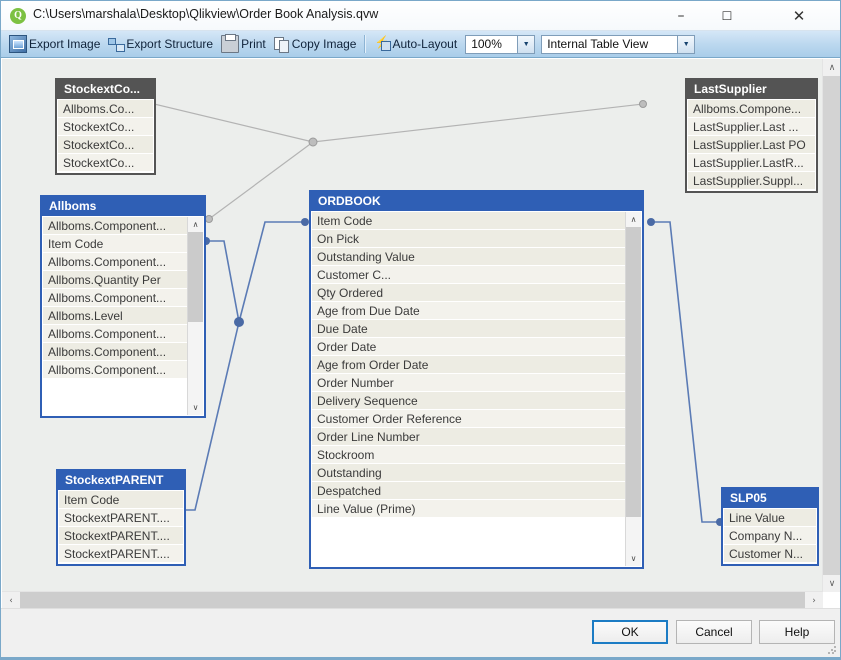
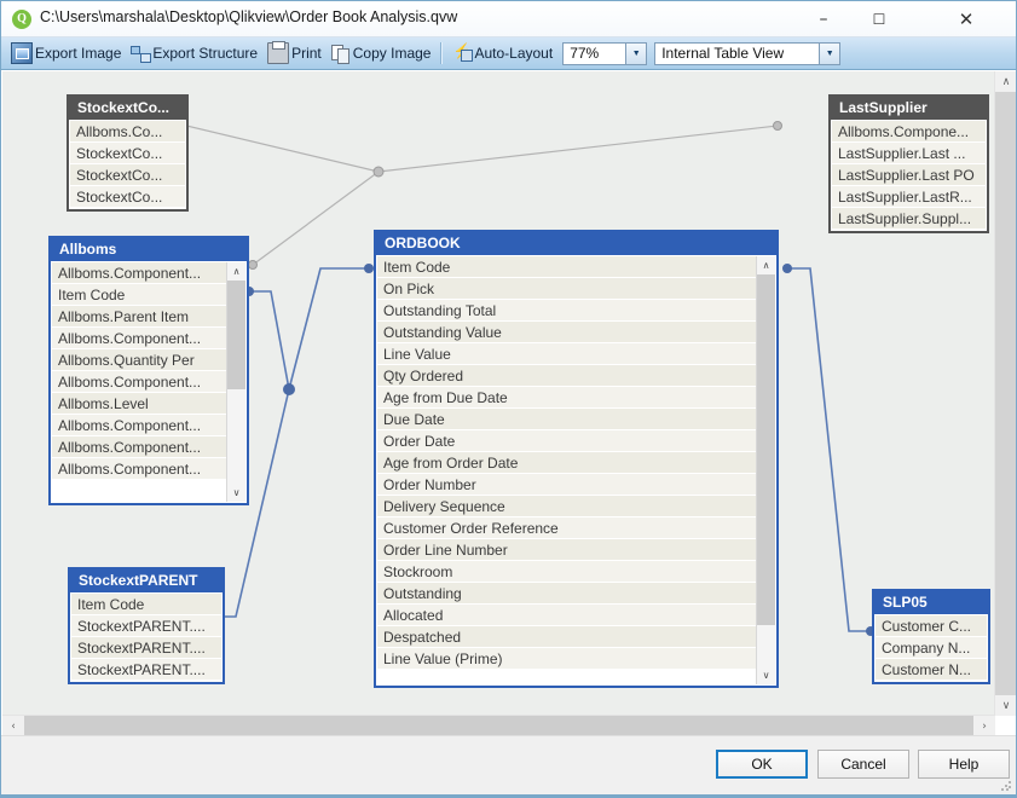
  Q
  C:\Users\marshala\Desktop\Qlikview\Order Book Analysis.qvw
  –
  ☐
  ✕
  Export Image
  Export Structure
  Print
  Copy Image
  Auto-Layout
- 100%
+ 77%
  Internal Table View
  StockextCo...
  Allboms.Co...
  StockextCo...
  StockextCo...
  StockextCo...
  LastSupplier
  Allboms.Compone...
  LastSupplier.Last ...
  LastSupplier.Last PO
  LastSupplier.LastR...
  LastSupplier.Suppl...
  Allboms
  Allboms.Component...
  Item Code
+ Allboms.Parent Item
  Allboms.Component...
  Allboms.Quantity Per
  Allboms.Component...
  Allboms.Level
  Allboms.Component...
  Allboms.Component...
  Allboms.Component...
  ∧
  ∨
  ORDBOOK
  Item Code
  On Pick
+ Outstanding Total
  Outstanding Value
- Customer C...
+ Line Value
  Qty Ordered
  Age from Due Date
  Due Date
  Order Date
  Age from Order Date
  Order Number
  Delivery Sequence
  Customer Order Reference
  Order Line Number
  Stockroom
  Outstanding
+ Allocated
  Despatched
  Line Value (Prime)
  ∧
  ∨
  StockextPARENT
  Item Code
  StockextPARENT....
  StockextPARENT....
  StockextPARENT....
  SLP05
- Line Value
+ Customer C...
  Company N...
  Customer N...
  ∧
  ∨
  ‹
  ›
  OK
  Cancel
  Help
